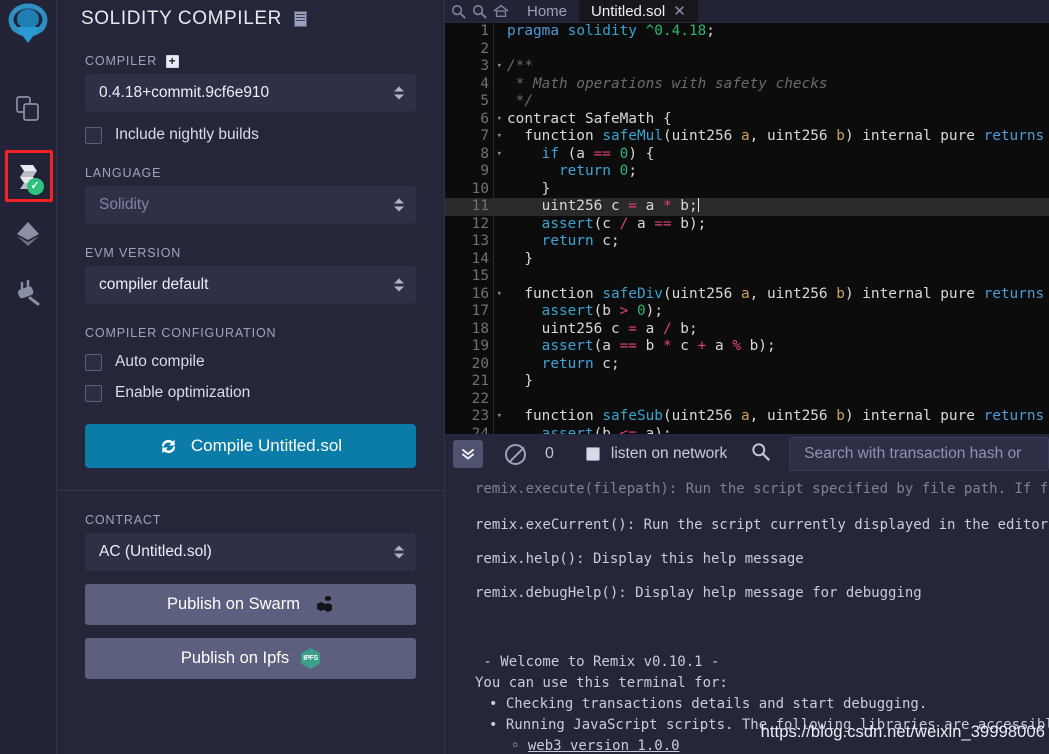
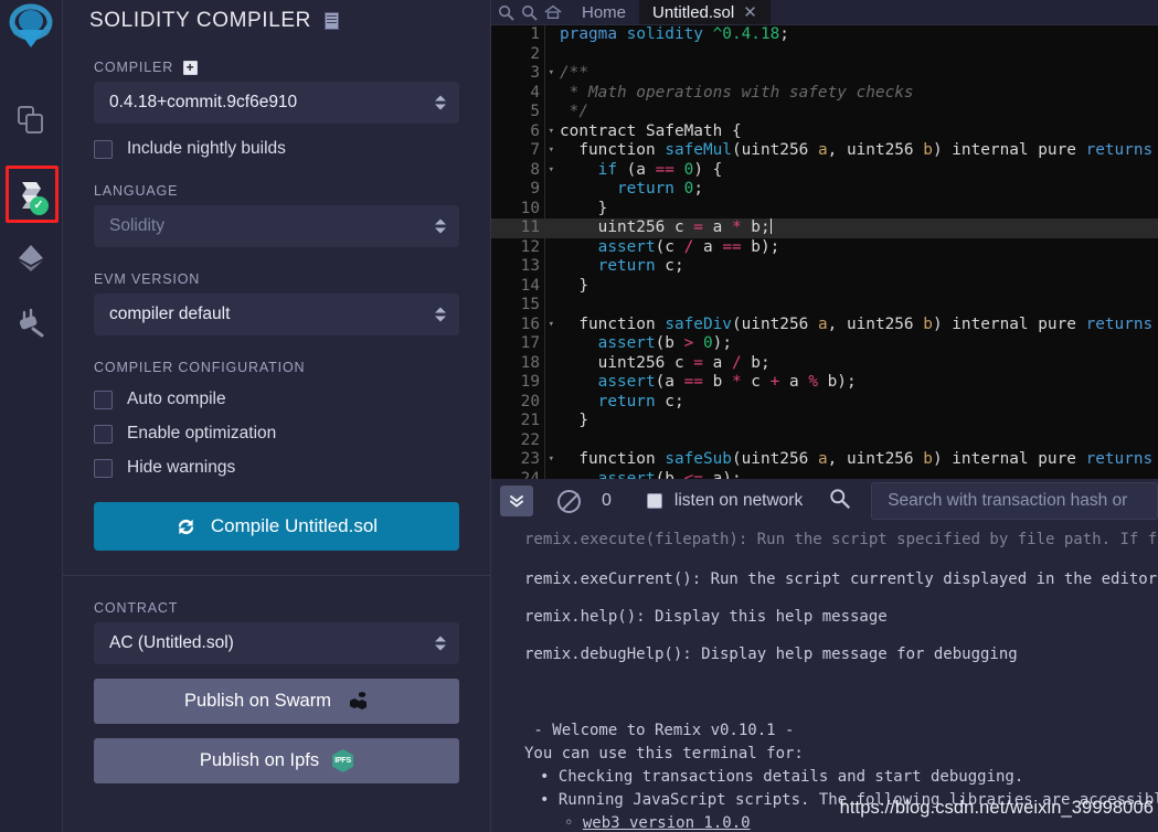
  ✓
  SOLIDITY COMPILER
  COMPILER
  +
  0.4.18+commit.9cf6e910
  Include nightly builds
  LANGUAGE
  Solidity
  EVM VERSION
  compiler default
  COMPILER CONFIGURATION
  Auto compile
  Enable optimization
+ Hide warnings
  Compile Untitled.sol
  CONTRACT
  AC (Untitled.sol)
  Publish on Swarm
  Publish on Ipfs
  Home
  Untitled.sol
  ✕
  1
  pragma solidity ^0.4.18;
  2
  3
  ▾
  /**
  4
  * Math operations with safety checks
  5
  */
  6
  ▾
  contract SafeMath {
  7
  ▾
  function safeMul(uint256 a, uint256 b) internal pure returns
  8
  ▾
  if (a == 0) {
  9
  return 0;
  10
  }
  11
  uint256 c = a * b;
  12
  assert(c / a == b);
  13
  return c;
  14
  }
  15
  16
  ▾
  function safeDiv(uint256 a, uint256 b) internal pure returns
  17
  assert(b > 0);
  18
  uint256 c = a / b;
  19
  assert(a == b * c + a % b);
  20
  return c;
  21
  }
  22
  23
  ▾
  function safeSub(uint256 a, uint256 b) internal pure returns
  0
  listen on network
  Search with transaction hash or
  remix.execute(filepath): Run the script specified by file path. If f
  remix.exeCurrent(): Run the script currently displayed in the editor
  remix.help(): Display this help message
  remix.debugHelp(): Display help message for debugging
  - Welcome to Remix v0.10.1 -
  You can use this terminal for:
  • Checking transactions details and start debugging.
  • Running JavaScript scripts. The following libraries are accessib
  ◦ web3 version 1.0.0
  https://blog.csdn.net/weixin_39998006
